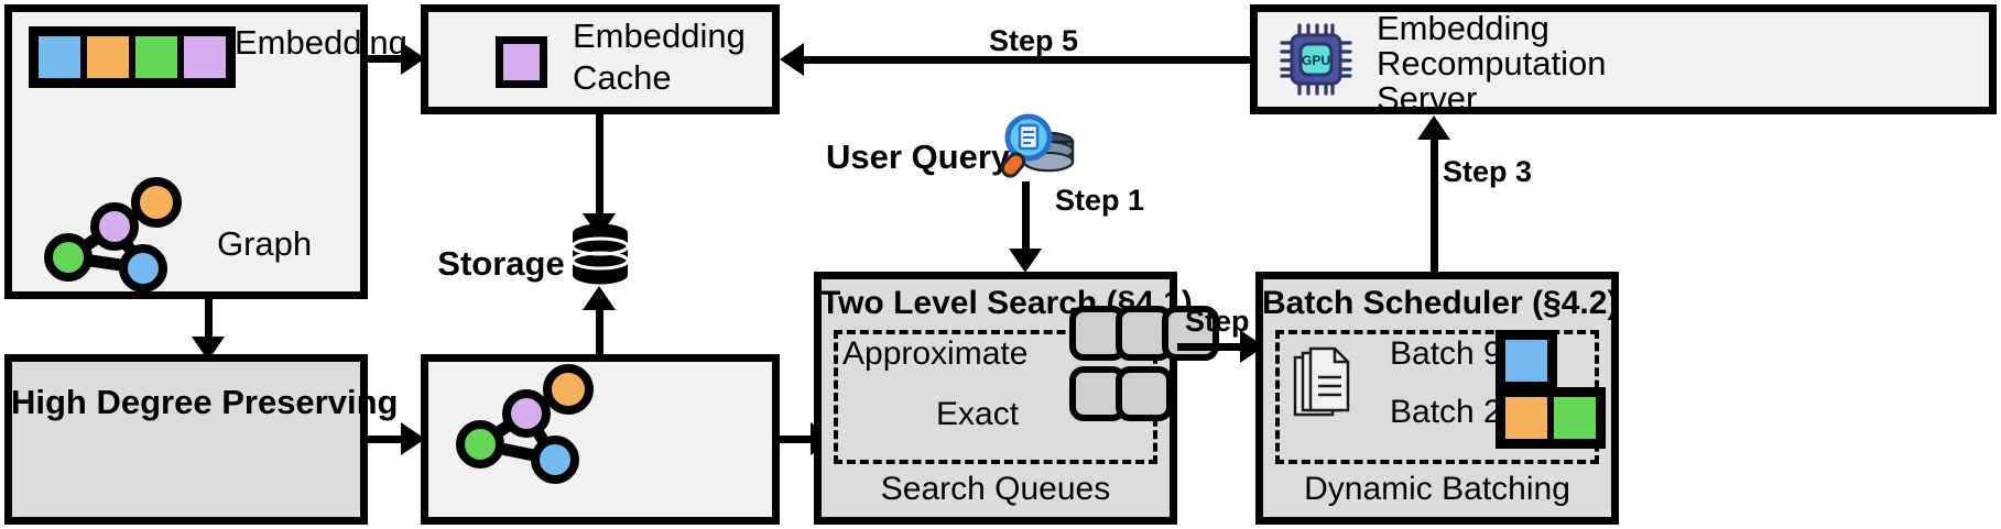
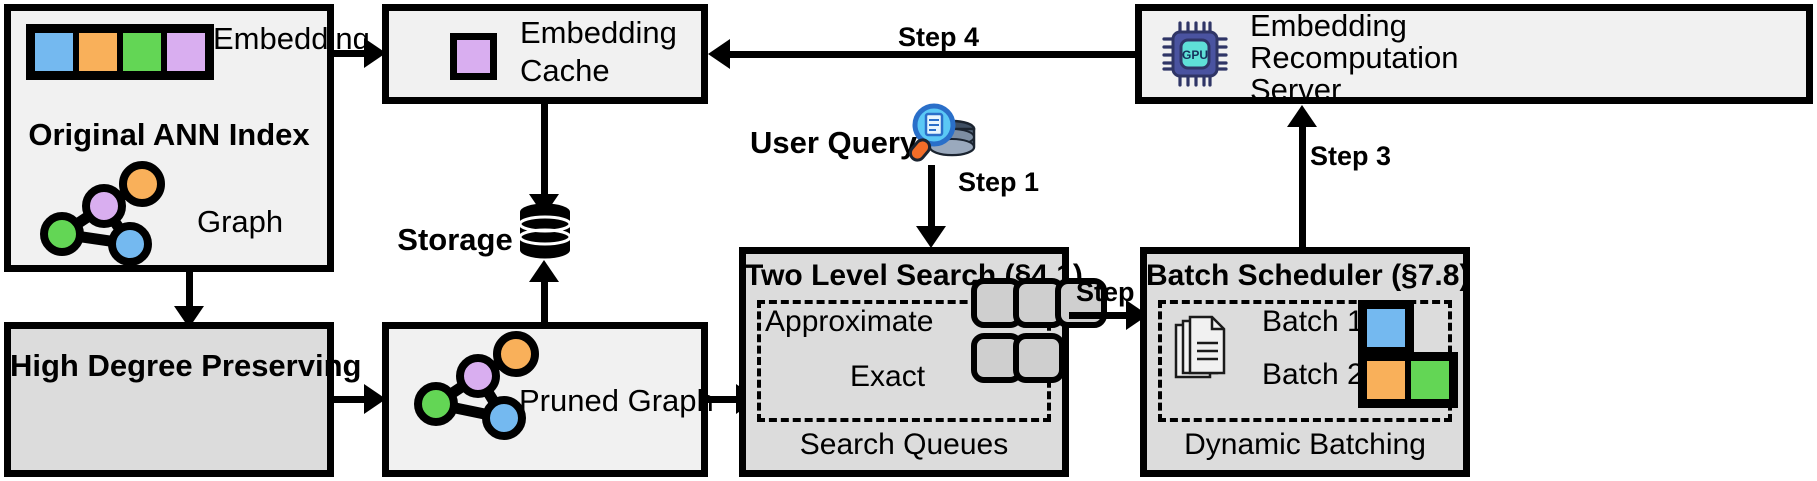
  Embedding
+ Original ANN Index
  Graph
  High Degree Preserving
  Embedding
  Cache
  Storage
+ Pruned Graph
  User Query
  Step 1
  Two Level Search (§4.1)
  Approximate
  Exact
  Search Queues
  Step
- Batch Scheduler (§4.2)
+ Batch Scheduler (§7.8)
- Batch 9
+ Batch 1
  Batch 2
  Dynamic Batching
  Step 3
  GPU
  Embedding
  Recomputation
  Server
- Step 5
+ Step 4
